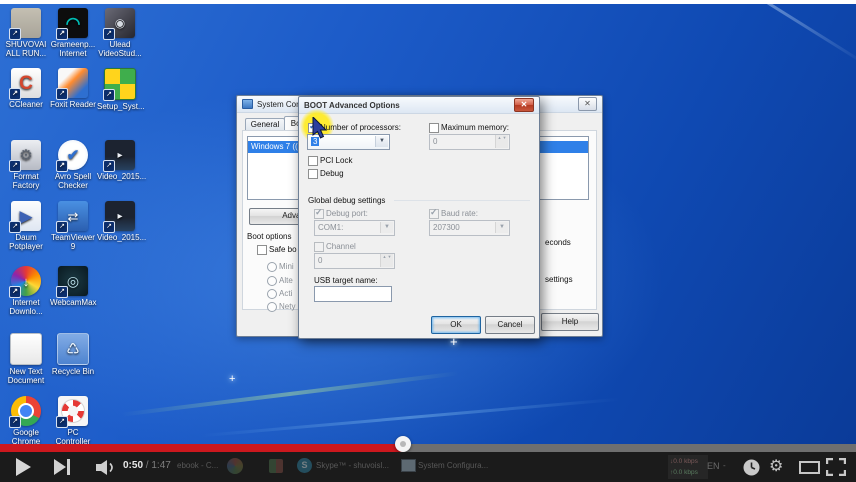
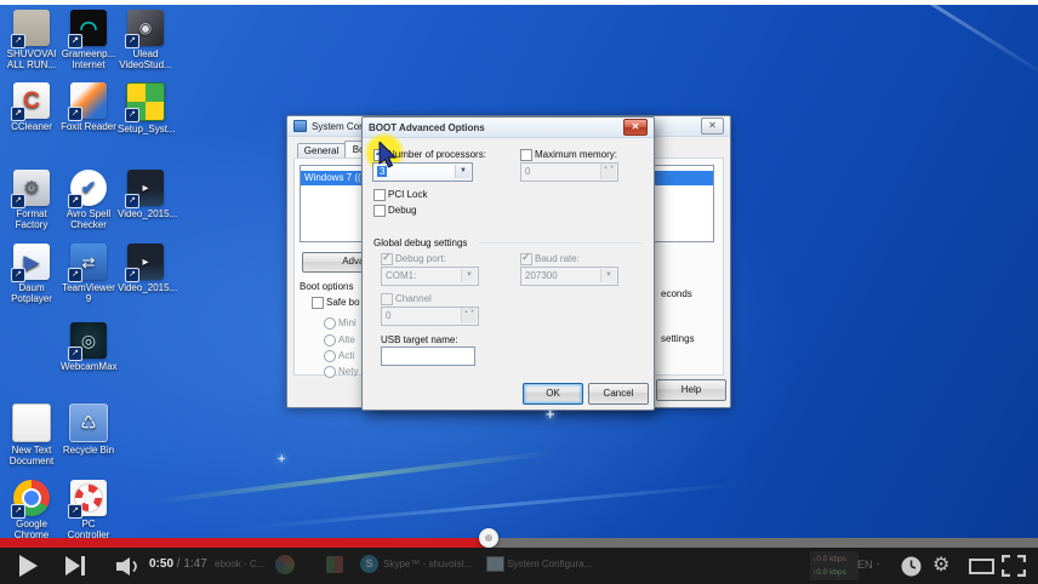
  +
  SHUVOVAI ALL RUN...
  ◠
  Grameenp... Internet
  ◉
  Ulead VideoStud...
  C
  CCleaner
  Foxit Reader
  Setup_Syst...
  ⚙
  Format Factory
  ✔
  Avro Spell Checker
  ▸
  Video_2015...
  ▶
  Daum Potplayer
  ⇄
  TeamViewer 9
  ▸
  Video_2015...
- ↓
- Internet Downlo...
  ◎
  WebcamMax
  New Text Document
  ♺
  Recycle Bin
  Google Chrome
  PC Controller
  System Co
  ✕
  General
  Windows 7 ((
  Boot options
  Safe bo
  Mini
  Alte
  Acti
  Nety
  econds
  settings
  Help
  BOOT Advanced Options
  ✕
  umber of processors:
  3
  Maximum memory:
  0
  PCI Lock
  Debug
  Global debug settings
  Debug port:
  COM1:
  Baud rate:
  207300
  Channel
  0
  USB target name:
  OK
  Cancel
  +
  ebook - C...
  S
  Skype™ - shuvoisl...
  System Configura...
  EN
  -
  0:50 / 1:47
  ⚙
